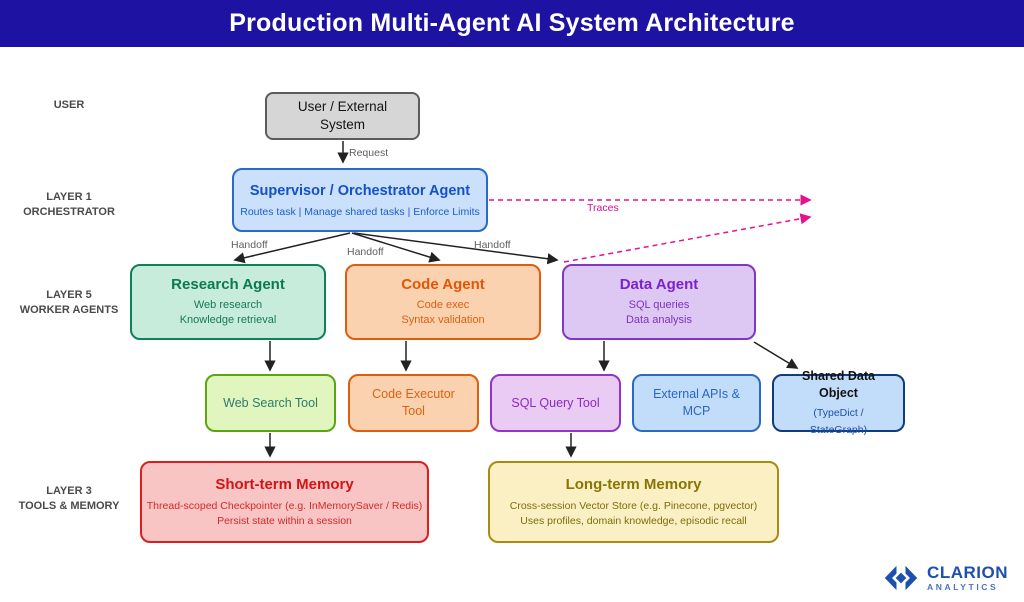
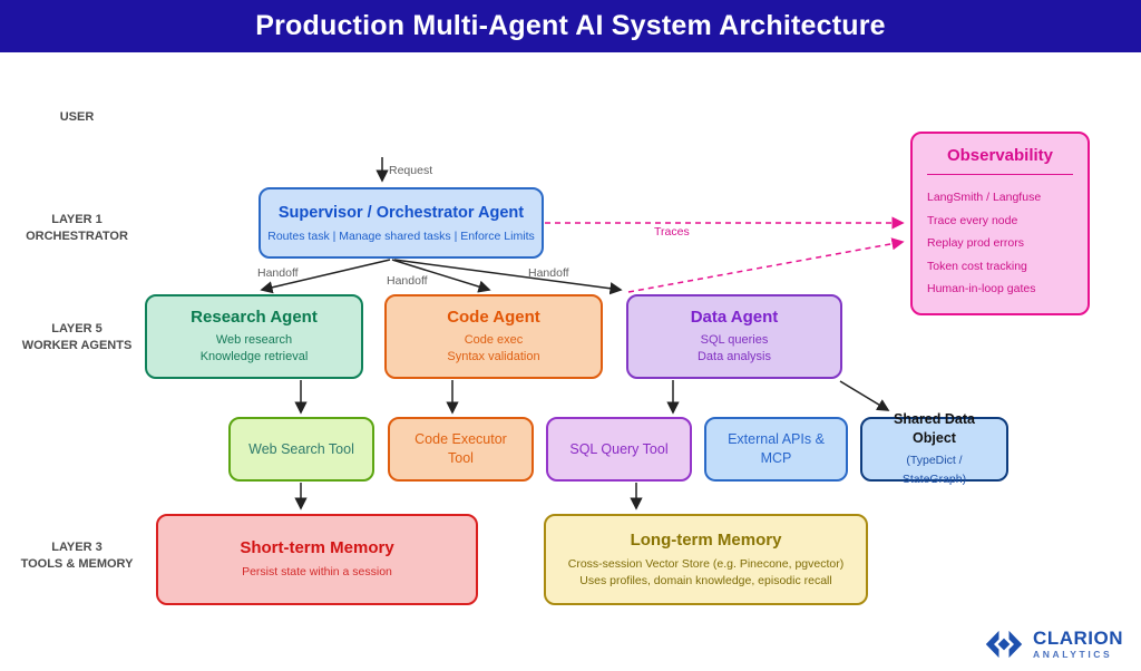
  Production Multi-Agent AI System Architecture
  USER
  LAYER 1
  ORCHESTRATOR
  LAYER 5
  WORKER AGENTS
  LAYER 3
  TOOLS & MEMORY
  Request
  Handoff
  Handoff
  Handoff
  Traces
- User / External System
  Supervisor / Orchestrator Agent
  Routes task | Manage shared tasks | Enforce Limits
+ Observability
+ LangSmith / Langfuse
+ Trace every node
+ Replay prod errors
+ Token cost tracking
+ Human-in-loop gates
  Research Agent
  Web research
  Knowledge retrieval
  Code Agent
  Code exec
  Syntax validation
  Data Agent
  SQL queries
  Data analysis
  Web Search Tool
  Code Executor Tool
  SQL Query Tool
  External APIs & MCP
  Shared Data Object
  (TypeDict / StateGraph)
  Short-term Memory
- Thread-scoped Checkpointer (e.g. InMemorySaver / Redis)
  Persist state within a session
  Long-term Memory
  Cross-session Vector Store (e.g. Pinecone, pgvector)
  Uses profiles, domain knowledge, episodic recall
  CLARION
  ANALYTICS
